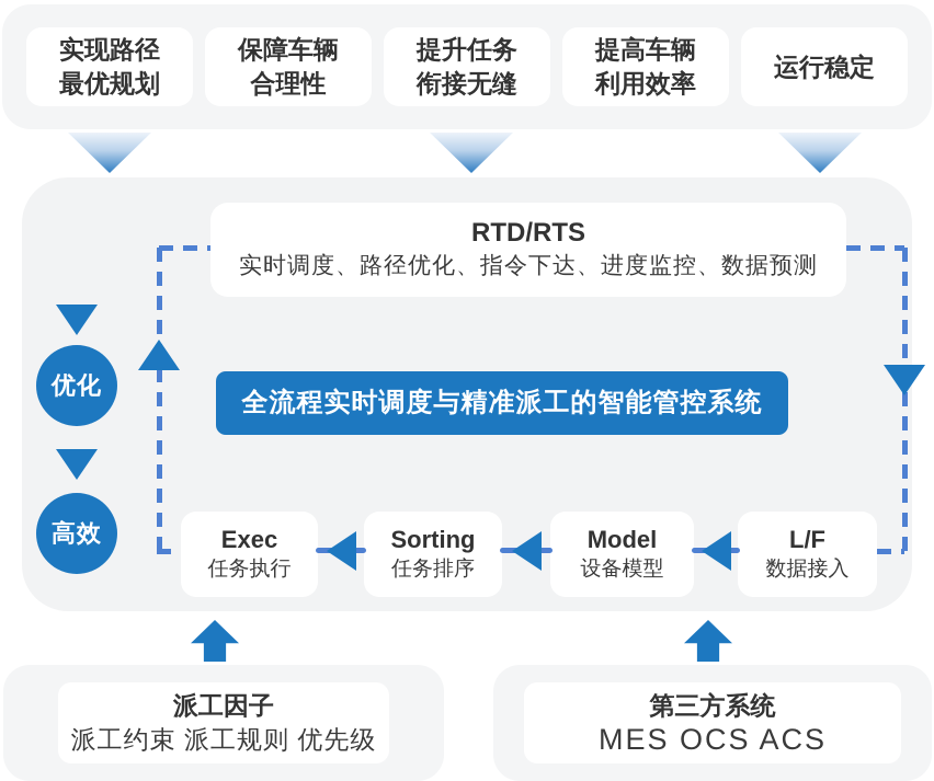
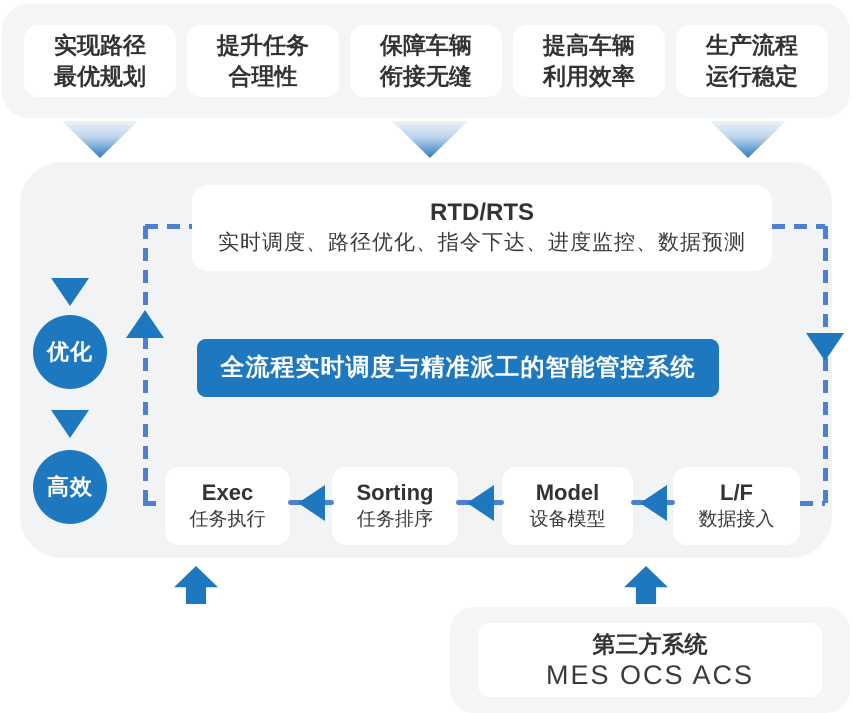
  实现路径
  最优规划
- 保障车辆
+ 提升任务
  合理性
- 提升任务
+ 保障车辆
  衔接无缝
  提高车辆
  利用效率
+ 生产流程
  运行稳定
  优化
  高效
  RTD/RTS
  实时调度、路径优化、指令下达、进度监控、数据预测
  全流程实时调度与精准派工的智能管控系统
  Exec
  任务执行
  Sorting
  任务排序
  Model
  设备模型
  L/F
  数据接入
- 派工因子
- 派工约束 派工规则 优先级
  第三方系统
  MES OCS ACS
